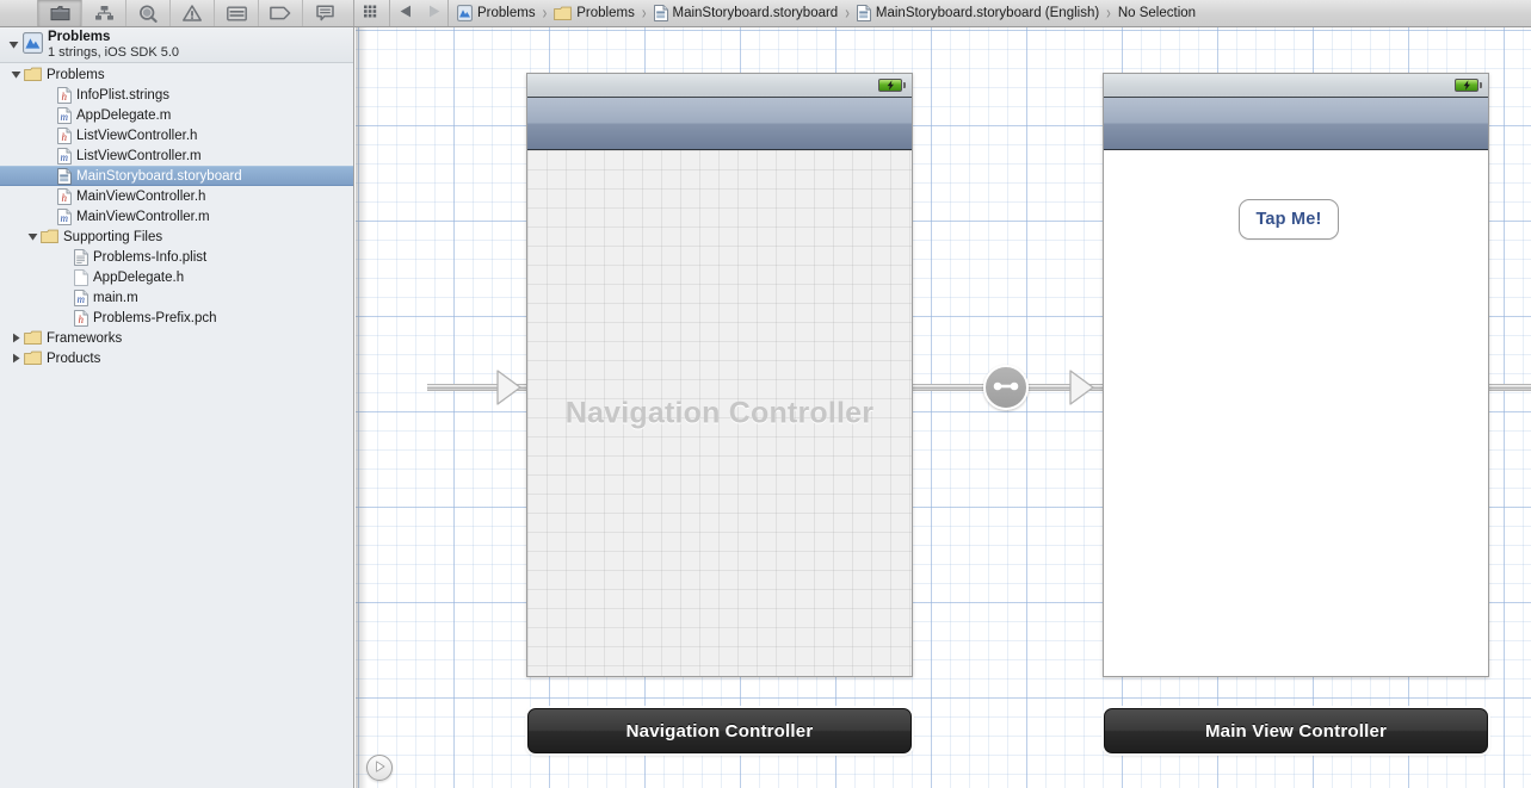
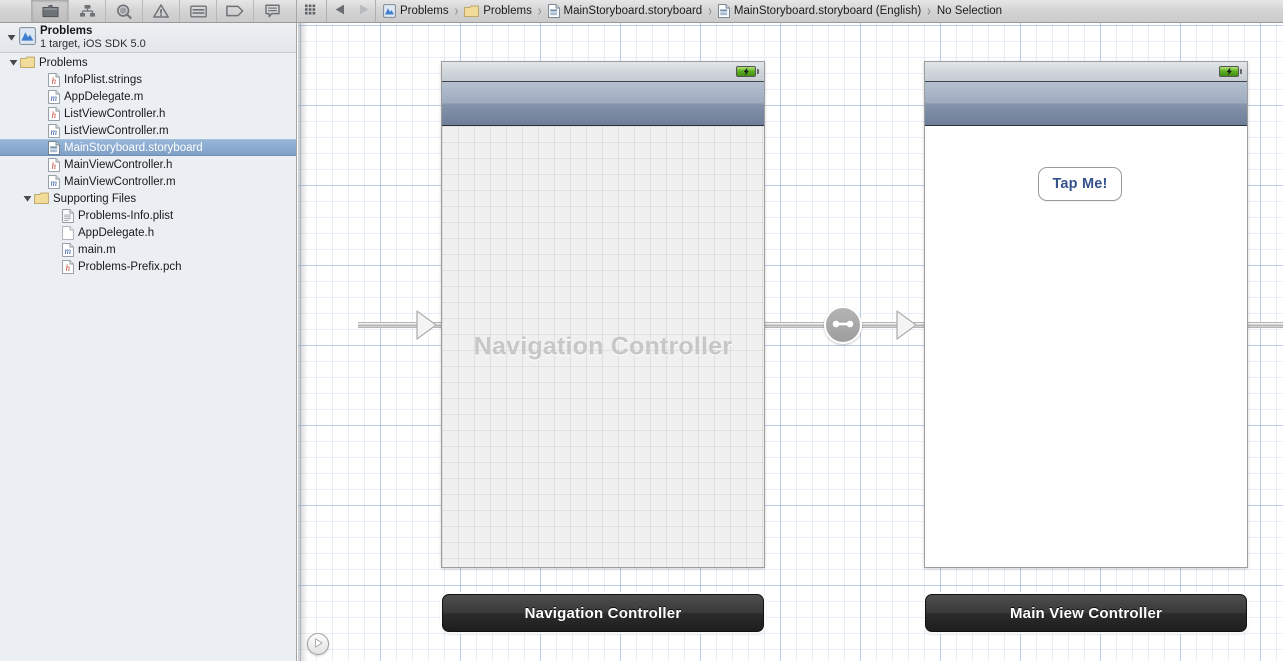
  Problems
  ›
  Problems
  ›
  MainStoryboard.storyboard
  ›
  MainStoryboard.storyboard (English)
  ›
  No Selection
  Problems
- 1 strings, iOS SDK 5.0
+ 1 target, iOS SDK 5.0
  Problems
  h
  InfoPlist.strings
  m
  AppDelegate.m
  h
  ListViewController.h
  m
  ListViewController.m
  MainStoryboard.storyboard
  h
  MainViewController.h
  m
  MainViewController.m
  Supporting Files
  Problems-Info.plist
  AppDelegate.h
  m
  main.m
  h
  Problems-Prefix.pch
- Frameworks
- Products
  Navigation Controller
  Navigation Controller
  Tap Me!
  Main View Controller
